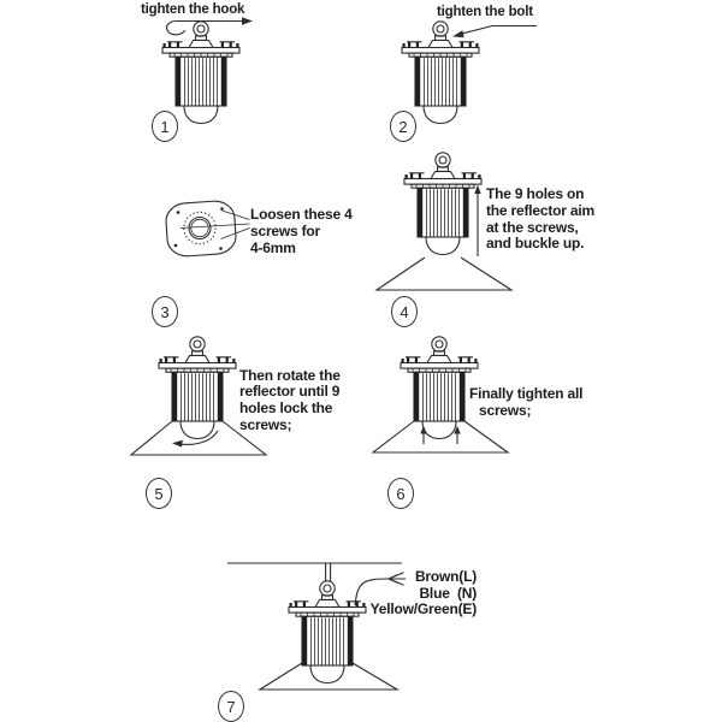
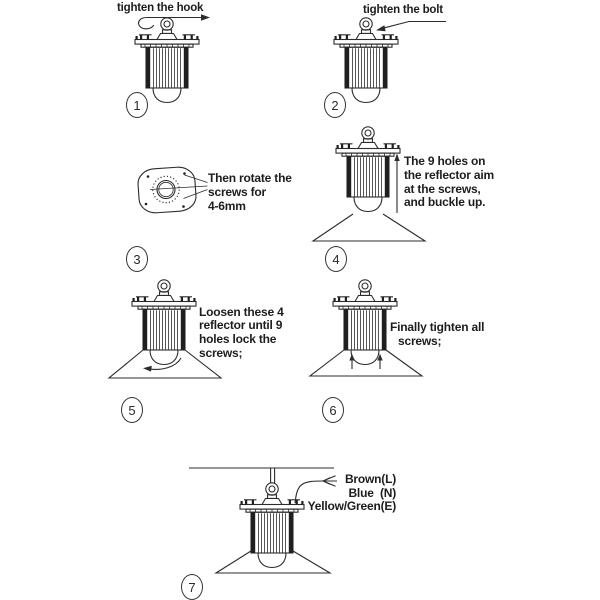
  tighten the hook
  tighten the bolt
- Loosen these 4
+ Then rotate the
  screws for
  4-6mm
  The 9 holes on
  the reflector aim
  at the screws,
  and buckle up.
- Then rotate the
+ Loosen these 4
  reflector until 9
  holes lock the
  screws;
  Finally tighten all
  screws;
  Brown(L)
  Blue (N)
  Yellow/Green(E)
  1
  2
  3
  4
  5
  6
  7
